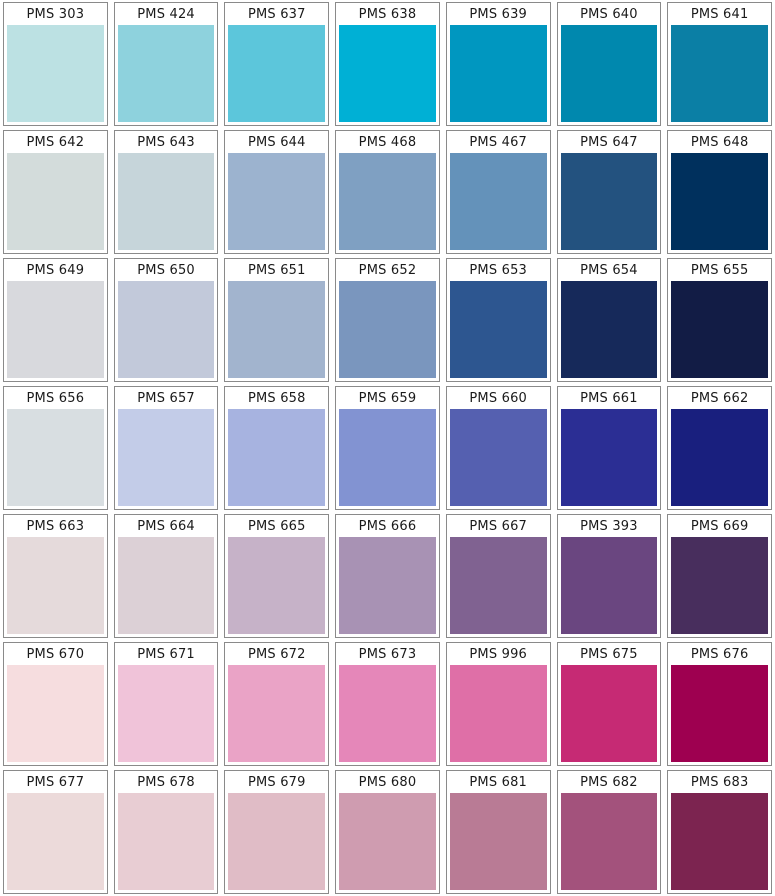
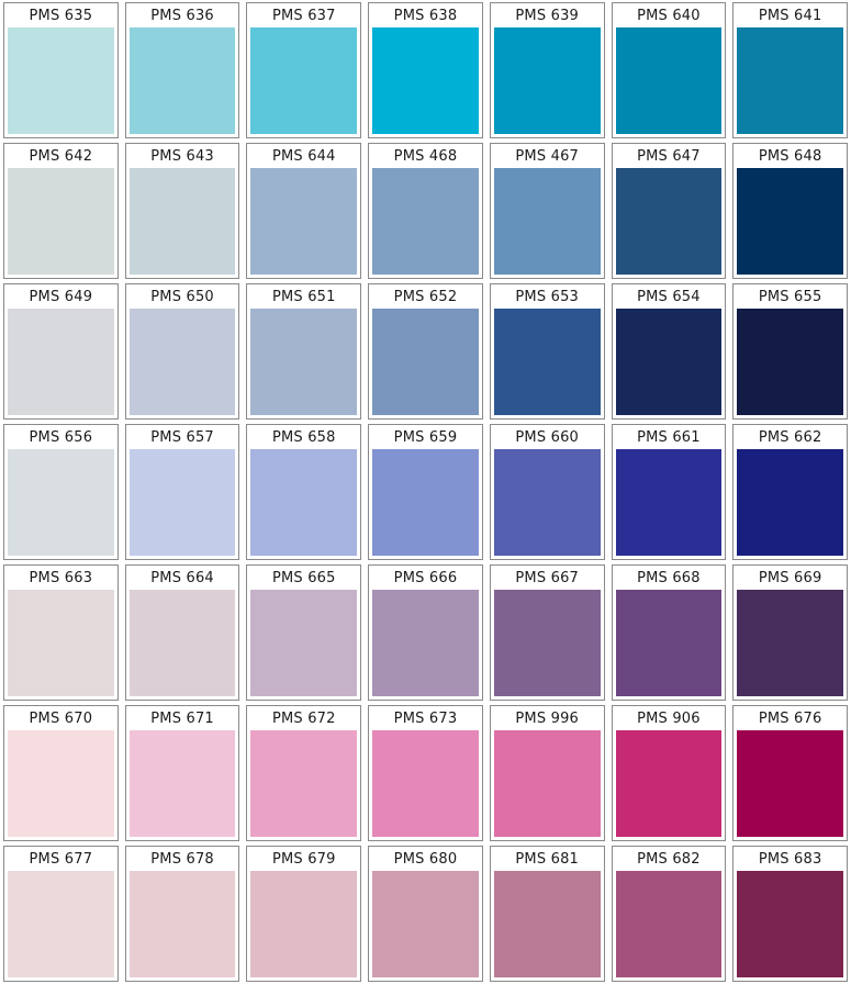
- PMS 303
+ PMS 635
- PMS 424
+ PMS 636
  PMS 637
  PMS 638
  PMS 639
  PMS 640
  PMS 641
  PMS 642
  PMS 643
  PMS 644
  PMS 468
  PMS 467
  PMS 647
  PMS 648
  PMS 649
  PMS 650
  PMS 651
  PMS 652
  PMS 653
  PMS 654
  PMS 655
  PMS 656
  PMS 657
  PMS 658
  PMS 659
  PMS 660
  PMS 661
  PMS 662
  PMS 663
  PMS 664
  PMS 665
  PMS 666
  PMS 667
- PMS 393
+ PMS 668
  PMS 669
  PMS 670
  PMS 671
  PMS 672
  PMS 673
  PMS 996
- PMS 675
+ PMS 906
  PMS 676
  PMS 677
  PMS 678
  PMS 679
  PMS 680
  PMS 681
  PMS 682
  PMS 683
